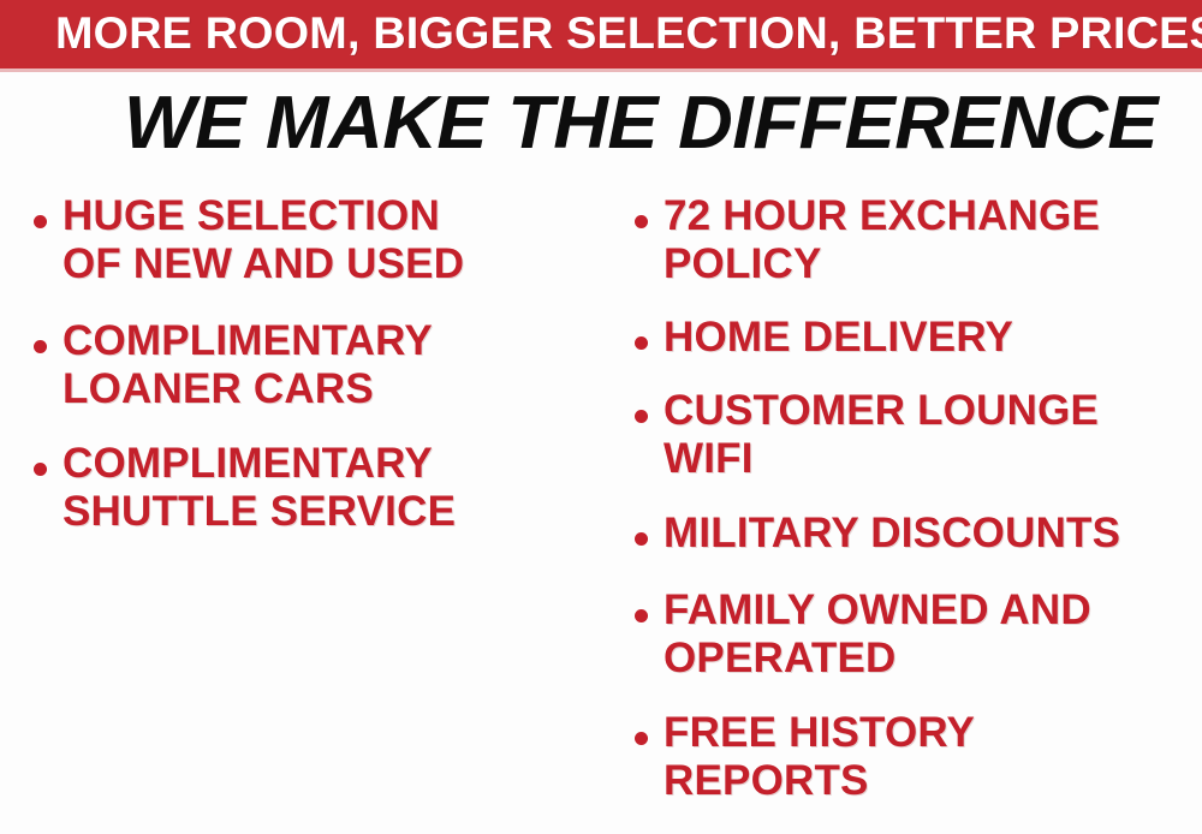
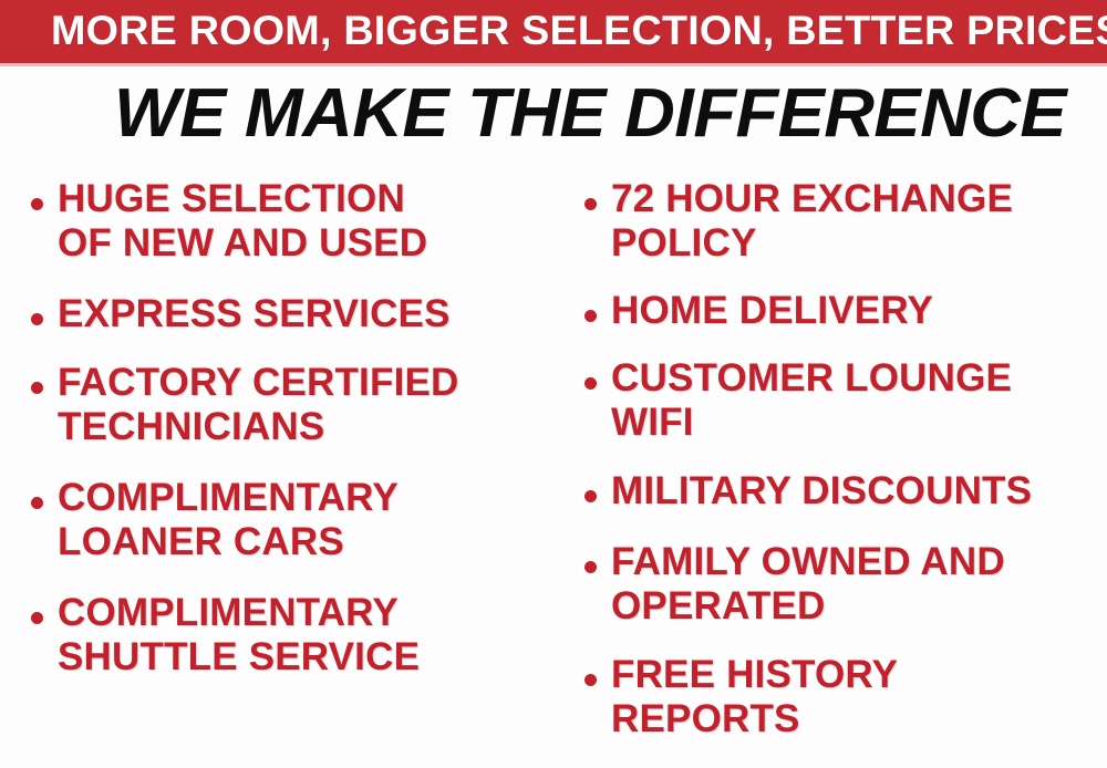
  MORE ROOM, BIGGER SELECTION, BETTER PRICE
  WE MAKE THE DIFFERENCE
  HUGE SELECTION
  OF NEW AND USED
+ EXPRESS SERVICES
+ FACTORY CERTIFIED
+ TECHNICIANS
  COMPLIMENTARY
  LOANER CARS
  COMPLIMENTARY
  SHUTTLE SERVICE
  72 HOUR EXCHANGE
  POLICY
  HOME DELIVERY
  CUSTOMER LOUNGE
  WIFI
  MILITARY DISCOUNTS
  FAMILY OWNED AND
  OPERATED
  FREE HISTORY
  REPORTS
